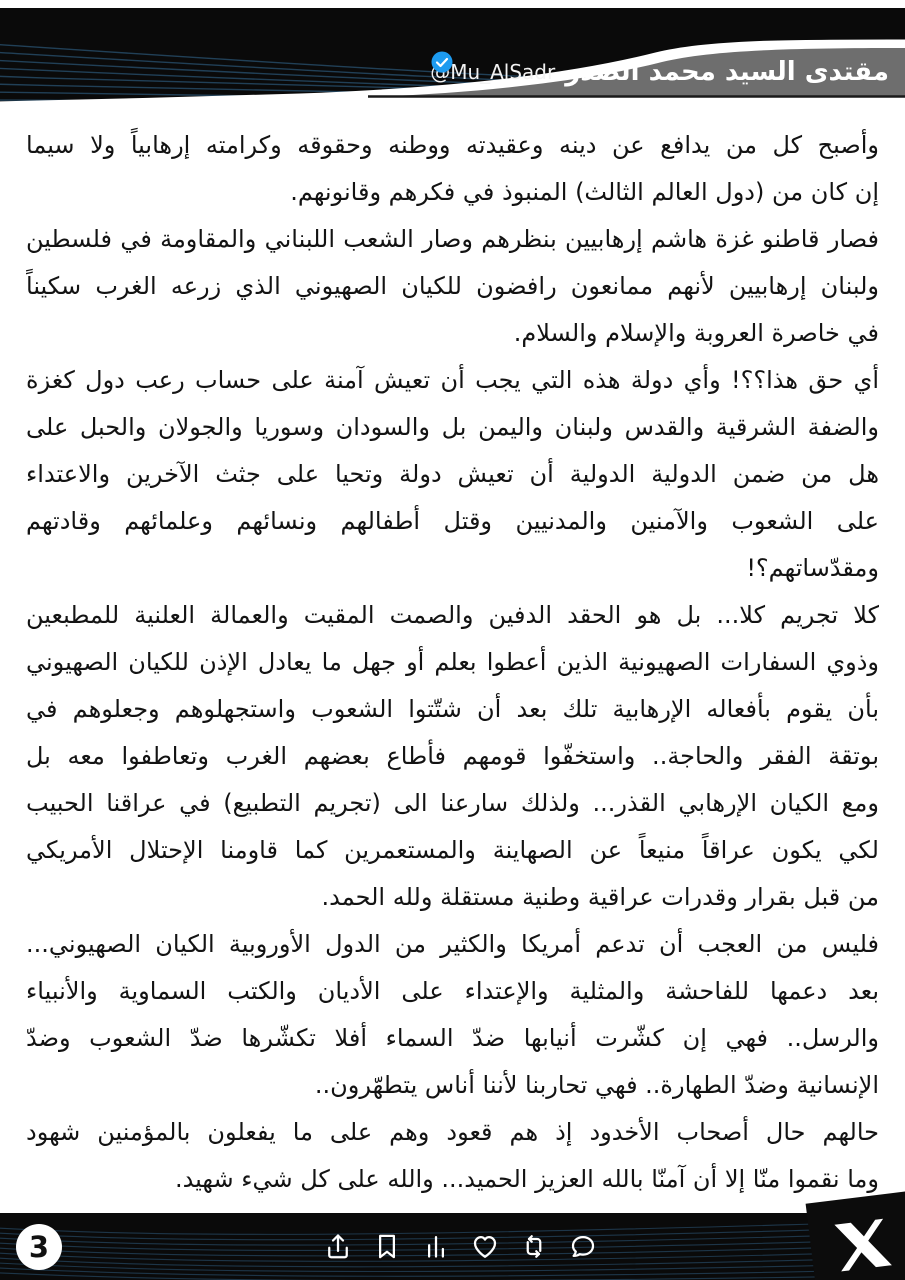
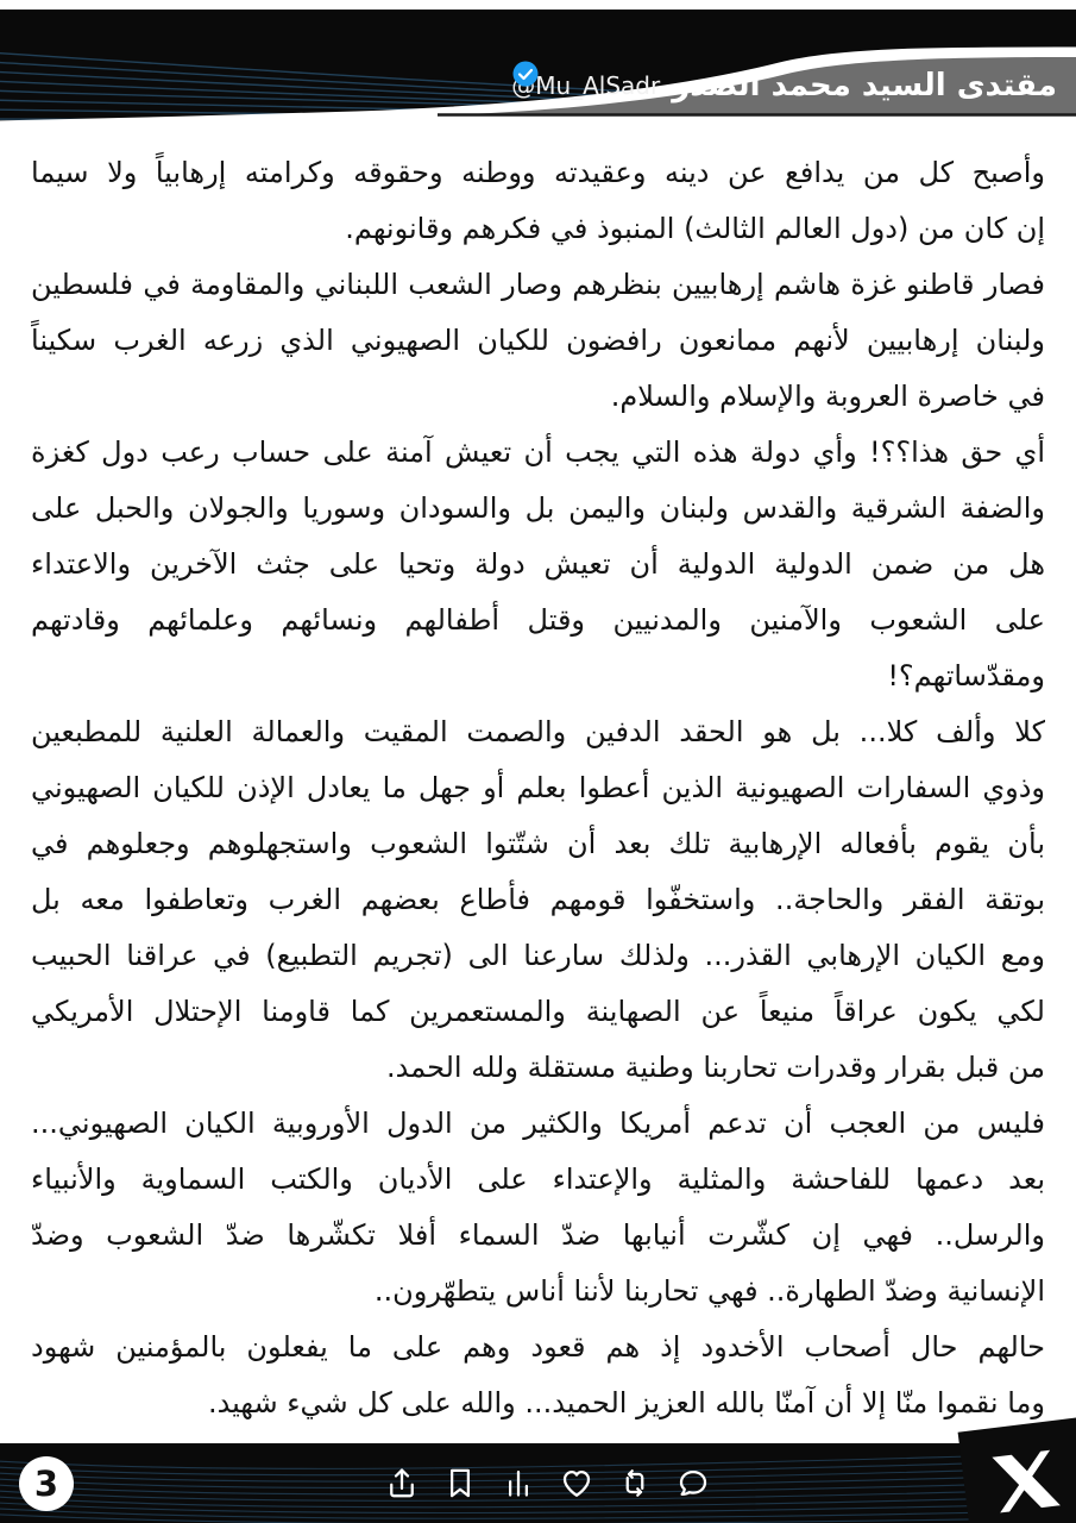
  مقتدى السيد محمد الصدر
  Mu_AlSadr
  وأصبح كل من يدافع عن دينه وعقيدته ووطنه وحقوقه وكرامته إرهابياً ولا سيما
  إن كان من (دول العالم الثالث) المنبوذ في فكرهم وقانونهم.
  فصار قاطنو غزة هاشم إرهابيين بنظرهم وصار الشعب اللبناني والمقاومة في فلسطين
  ولبنان إرهابيين لأنهم ممانعون رافضون للكيان الصهيوني الذي زرعه الغرب سكيناً
  في خاصرة العروبة والإسلام والسلام.
  أي حق هذا؟؟! وأي دولة هذه التي يجب أن تعيش آمنة على حساب رعب دول كغزة
  والضفة الشرقية والقدس ولبنان واليمن بل والسودان وسوريا والجولان والحبل على
  هل من ضمن الدولية الدولية أن تعيش دولة وتحيا على جثث الآخرين والاعتداء
  على الشعوب والآمنين والمدنيين وقتل أطفالهم ونسائهم وعلمائهم وقادتهم
  ومقدّساتهم؟!
- كلا تجريم كلا... بل هو الحقد الدفين والصمت المقيت والعمالة العلنية للمطبعين
+ كلا وألف كلا... بل هو الحقد الدفين والصمت المقيت والعمالة العلنية للمطبعين
  وذوي السفارات الصهيونية الذين أعطوا بعلم أو جهل ما يعادل الإذن للكيان الصهيوني
  بأن يقوم بأفعاله الإرهابية تلك بعد أن شتّتوا الشعوب واستجهلوهم وجعلوهم في
  بوتقة الفقر والحاجة.. واستخفّوا قومهم فأطاع بعضهم الغرب وتعاطفوا معه بل
  ومع الكيان الإرهابي القذر... ولذلك سارعنا الى (تجريم التطبيع) في عراقنا الحبيب
  لكي يكون عراقاً منيعاً عن الصهاينة والمستعمرين كما قاومنا الإحتلال الأمريكي
- من قبل بقرار وقدرات عراقية وطنية مستقلة ولله الحمد.
+ من قبل بقرار وقدرات تحاربنا وطنية مستقلة ولله الحمد.
  فليس من العجب أن تدعم أمريكا والكثير من الدول الأوروبية الكيان الصهيوني...
  بعد دعمها للفاحشة والمثلية والإعتداء على الأديان والكتب السماوية والأنبياء
  والرسل.. فهي إن كشّرت أنيابها ضدّ السماء أفلا تكشّرها ضدّ الشعوب وضدّ
  الإنسانية وضدّ الطهارة.. فهي تحاربنا لأننا أناس يتطهّرون..
  حالهم حال أصحاب الأخدود إذ هم قعود وهم على ما يفعلون بالمؤمنين شهود
  وما نقموا منّا إلا أن آمنّا بالله العزيز الحميد... والله على كل شيء شهيد.
  3
